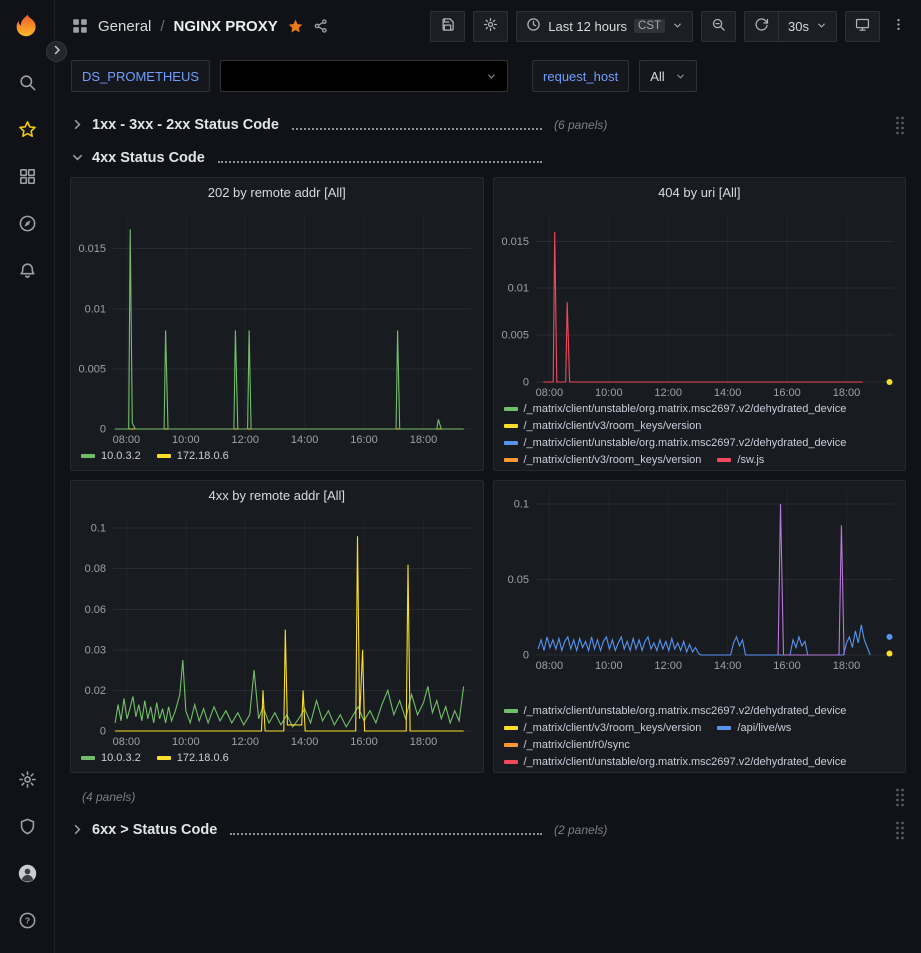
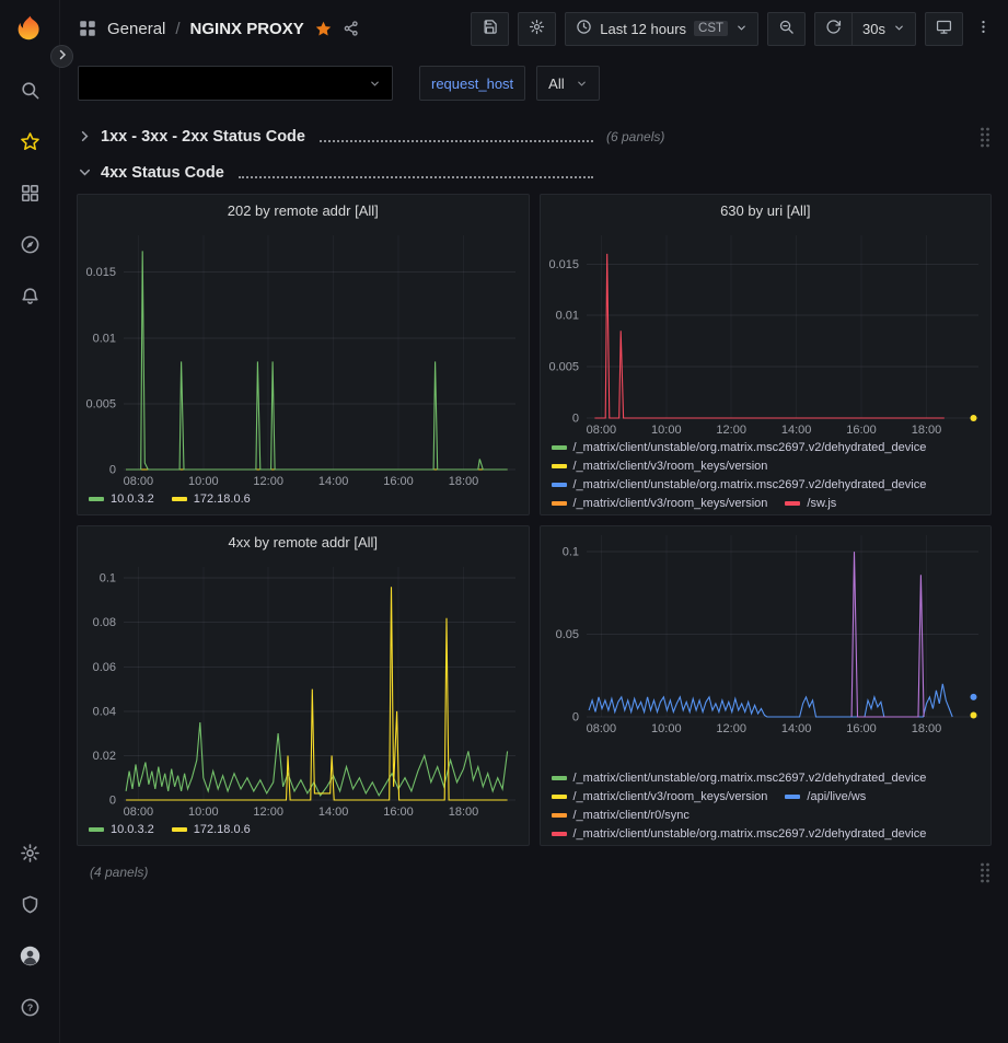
  ?
  General
  /
  NGINX PROXY
  Last 12 hours
  CST
  30s
- DS_PROMETHEUS
  request_host
  All
  1xx - 3xx - 2xx Status Code
  (6 panels)
  4xx Status Code
  202 by remote addr [All]
  0
  0.005
  0.01
  0.015
  08:00
  10:00
  12:00
  14:00
  16:00
  18:00
  10.0.3.2
  172.18.0.6
- 404 by uri [All]
+ 630 by uri [All]
  0
  0.005
  0.01
  0.015
  08:00
  10:00
  12:00
  14:00
  16:00
  18:00
  /_matrix/client/unstable/org.matrix.msc2697.v2/dehydrated_device
  /_matrix/client/v3/room_keys/version
  /_matrix/client/unstable/org.matrix.msc2697.v2/dehydrated_device
  /_matrix/client/v3/room_keys/version
  /sw.js
  4xx by remote addr [All]
  0
  0.02
- 0.03
+ 0.04
  0.06
  0.08
  0.1
  08:00
  10:00
  12:00
  14:00
  16:00
  18:00
  10.0.3.2
  172.18.0.6
  0
  0.05
  0.1
  08:00
  10:00
  12:00
  14:00
  16:00
  18:00
  /_matrix/client/unstable/org.matrix.msc2697.v2/dehydrated_device
  /_matrix/client/v3/room_keys/version
  /api/live/ws
  /_matrix/client/r0/sync
  /_matrix/client/unstable/org.matrix.msc2697.v2/dehydrated_device
  (4 panels)
- 6xx > Status Code
- (2 panels)
